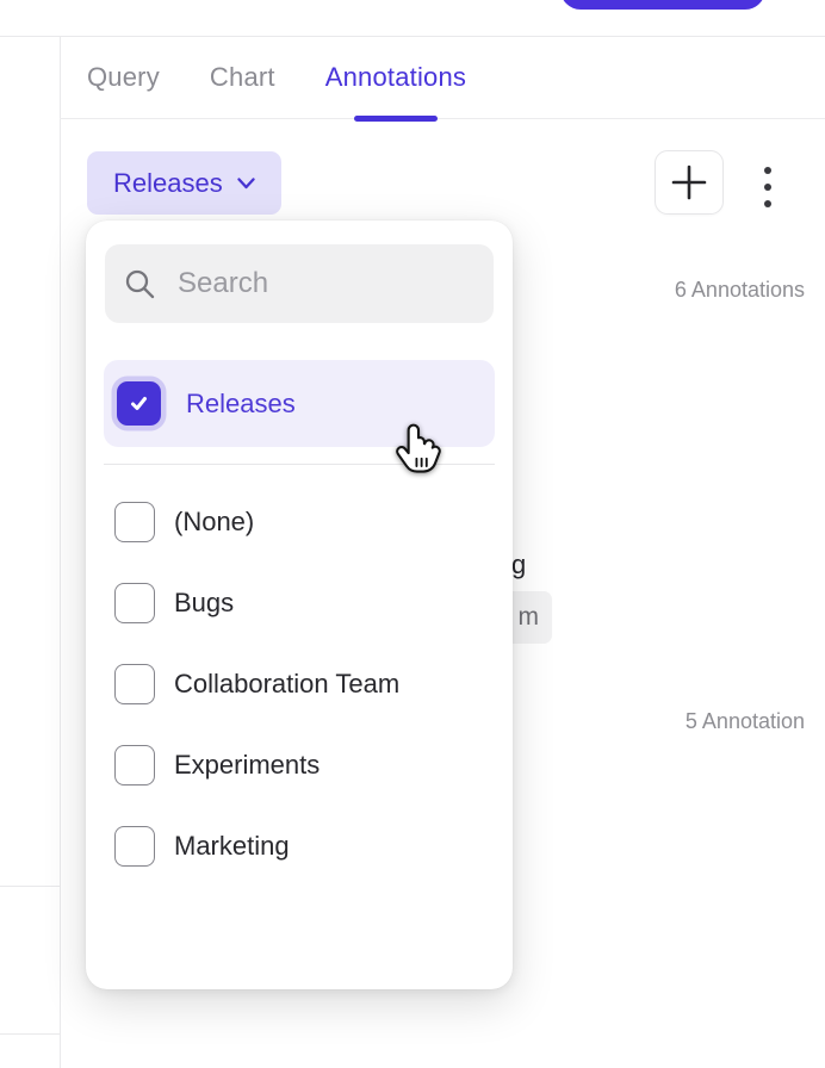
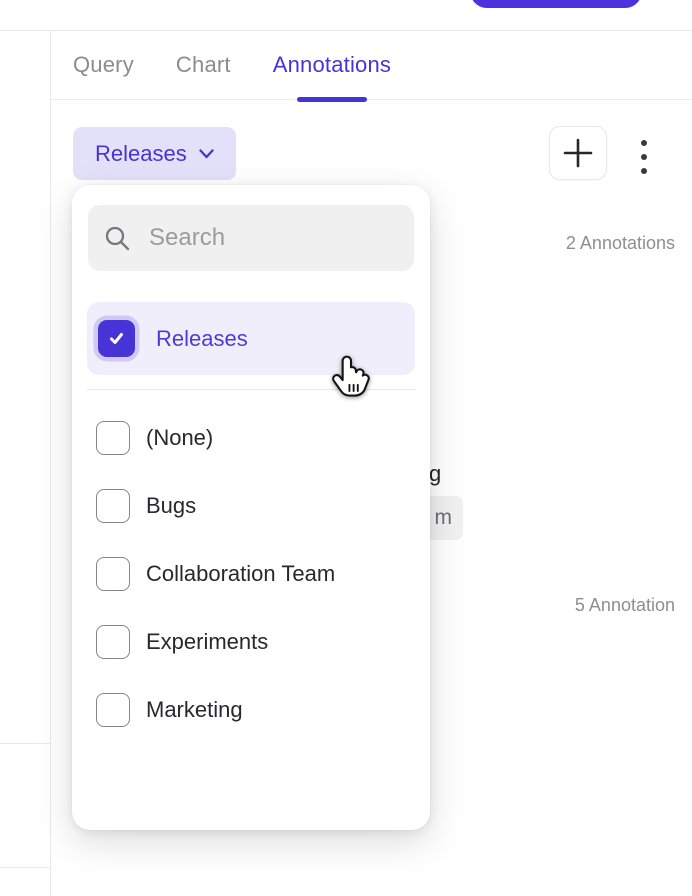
  Query
  Chart
  Annotations
  Releases
- 6 Annotations
+ 2 Annotations
  5 Annotation
  g
  m
  Search
  Releases
  (None)
  Bugs
  Collaboration Team
  Experiments
  Marketing
